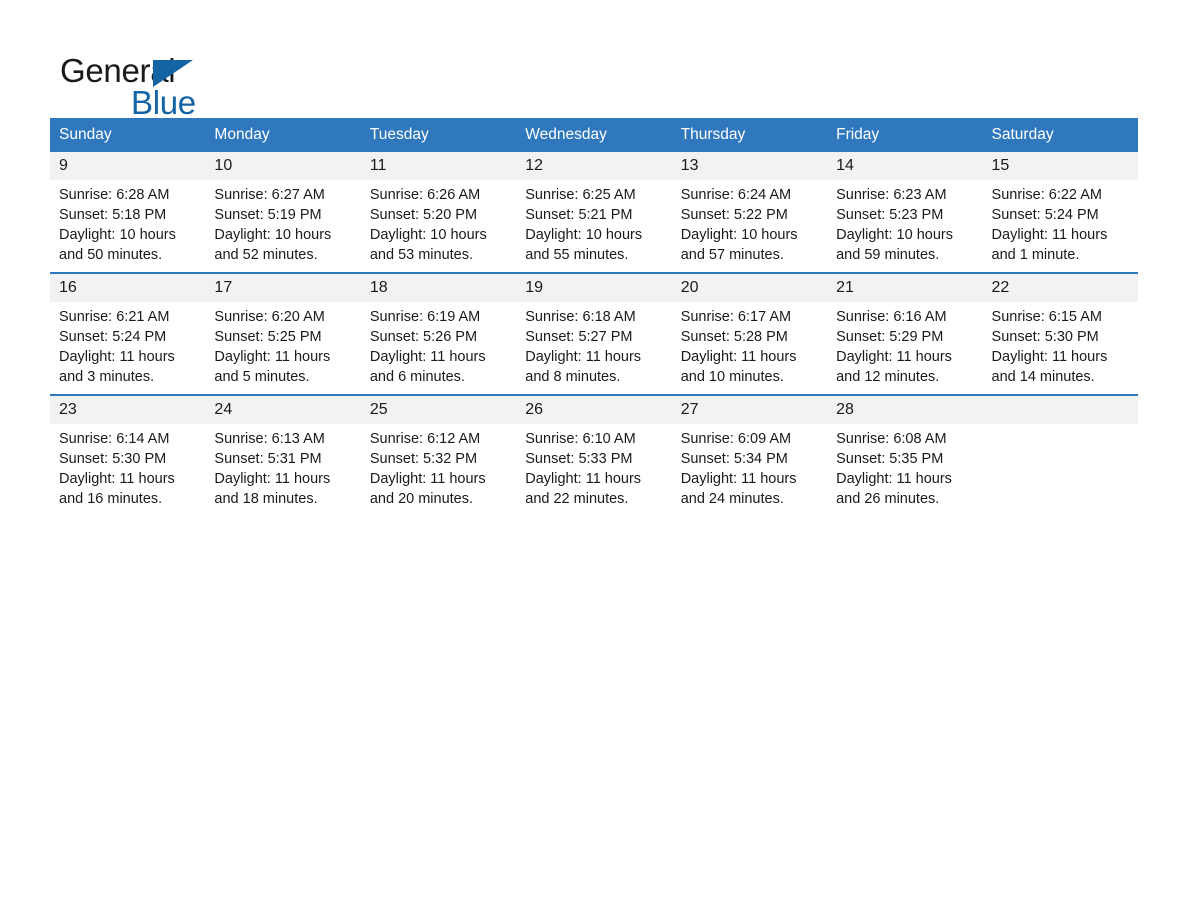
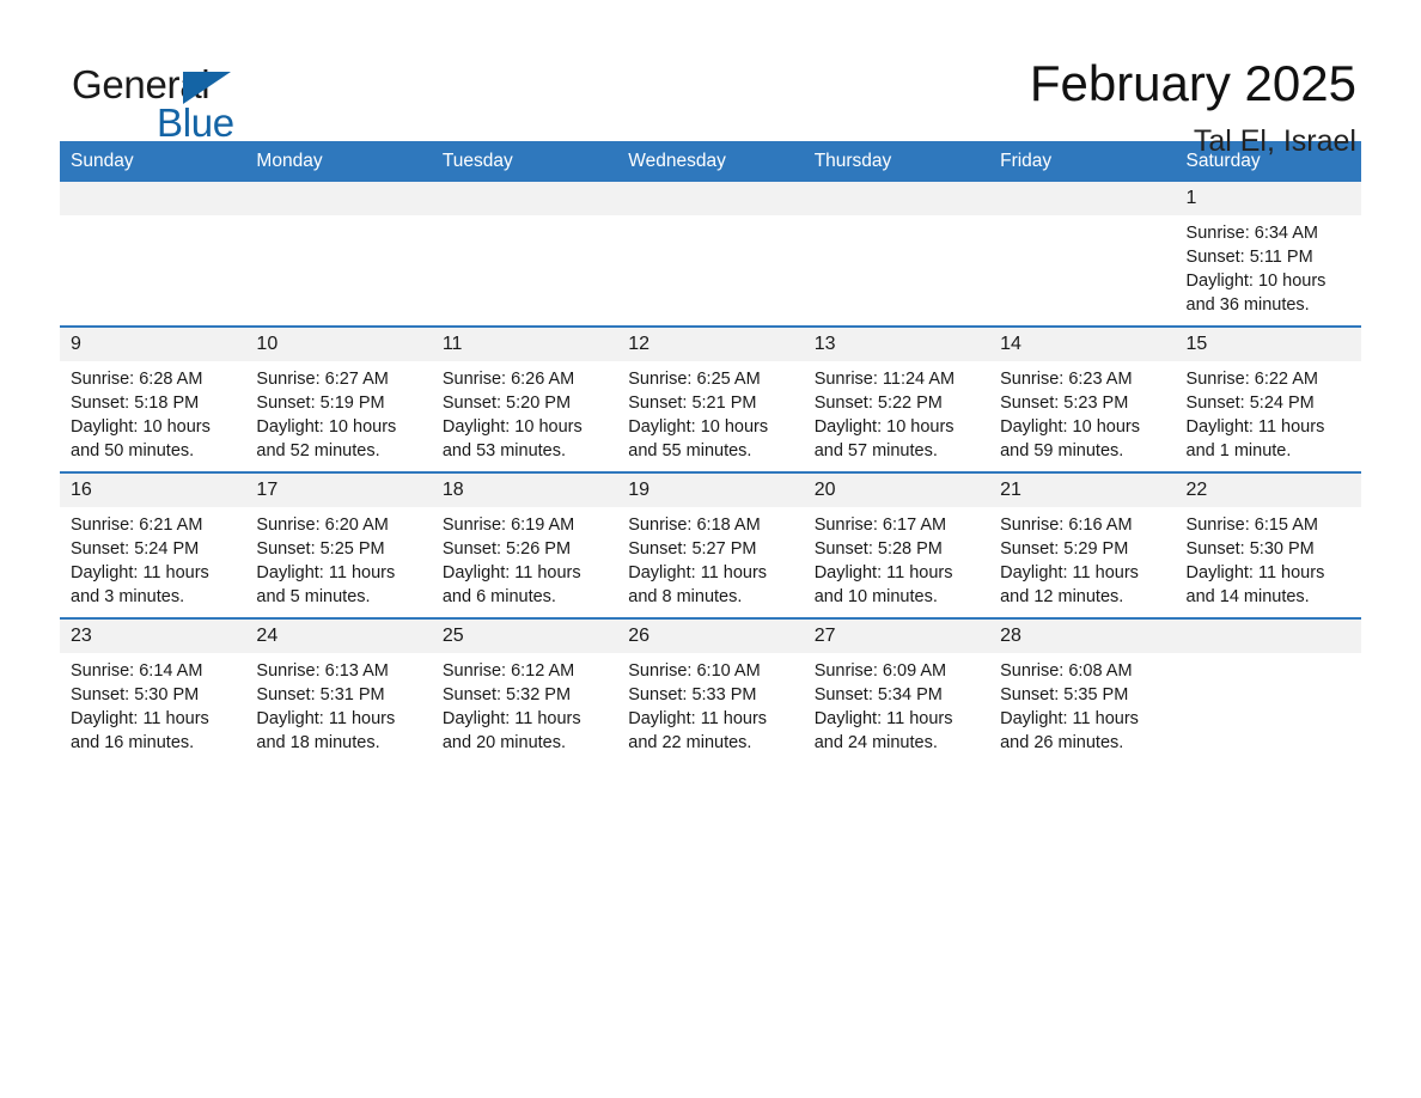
  General
  Blue
+ February 2025
+ Tal El, Israel
  Sunday	Monday	Tuesday	Wednesday	Thursday	Friday	Saturday
+ 						1Sunrise: 6:34 AMSunset: 5:11 PMDaylight: 10 hoursand 36 minutes.
- 9Sunrise: 6:28 AMSunset: 5:18 PMDaylight: 10 hoursand 50 minutes.	10Sunrise: 6:27 AMSunset: 5:19 PMDaylight: 10 hoursand 52 minutes.	11Sunrise: 6:26 AMSunset: 5:20 PMDaylight: 10 hoursand 53 minutes.	12Sunrise: 6:25 AMSunset: 5:21 PMDaylight: 10 hoursand 55 minutes.	13Sunrise: 6:24 AMSunset: 5:22 PMDaylight: 10 hoursand 57 minutes.	14Sunrise: 6:23 AMSunset: 5:23 PMDaylight: 10 hoursand 59 minutes.	15Sunrise: 6:22 AMSunset: 5:24 PMDaylight: 11 hoursand 1 minute.
+ 9Sunrise: 6:28 AMSunset: 5:18 PMDaylight: 10 hoursand 50 minutes.	10Sunrise: 6:27 AMSunset: 5:19 PMDaylight: 10 hoursand 52 minutes.	11Sunrise: 6:26 AMSunset: 5:20 PMDaylight: 10 hoursand 53 minutes.	12Sunrise: 6:25 AMSunset: 5:21 PMDaylight: 10 hoursand 55 minutes.	13Sunrise: 11:24 AMSunset: 5:22 PMDaylight: 10 hoursand 57 minutes.	14Sunrise: 6:23 AMSunset: 5:23 PMDaylight: 10 hoursand 59 minutes.	15Sunrise: 6:22 AMSunset: 5:24 PMDaylight: 11 hoursand 1 minute.
  16Sunrise: 6:21 AMSunset: 5:24 PMDaylight: 11 hoursand 3 minutes.	17Sunrise: 6:20 AMSunset: 5:25 PMDaylight: 11 hoursand 5 minutes.	18Sunrise: 6:19 AMSunset: 5:26 PMDaylight: 11 hoursand 6 minutes.	19Sunrise: 6:18 AMSunset: 5:27 PMDaylight: 11 hoursand 8 minutes.	20Sunrise: 6:17 AMSunset: 5:28 PMDaylight: 11 hoursand 10 minutes.	21Sunrise: 6:16 AMSunset: 5:29 PMDaylight: 11 hoursand 12 minutes.	22Sunrise: 6:15 AMSunset: 5:30 PMDaylight: 11 hoursand 14 minutes.
  23Sunrise: 6:14 AMSunset: 5:30 PMDaylight: 11 hoursand 16 minutes.	24Sunrise: 6:13 AMSunset: 5:31 PMDaylight: 11 hoursand 18 minutes.	25Sunrise: 6:12 AMSunset: 5:32 PMDaylight: 11 hoursand 20 minutes.	26Sunrise: 6:10 AMSunset: 5:33 PMDaylight: 11 hoursand 22 minutes.	27Sunrise: 6:09 AMSunset: 5:34 PMDaylight: 11 hoursand 24 minutes.	28Sunrise: 6:08 AMSunset: 5:35 PMDaylight: 11 hoursand 26 minutes.
